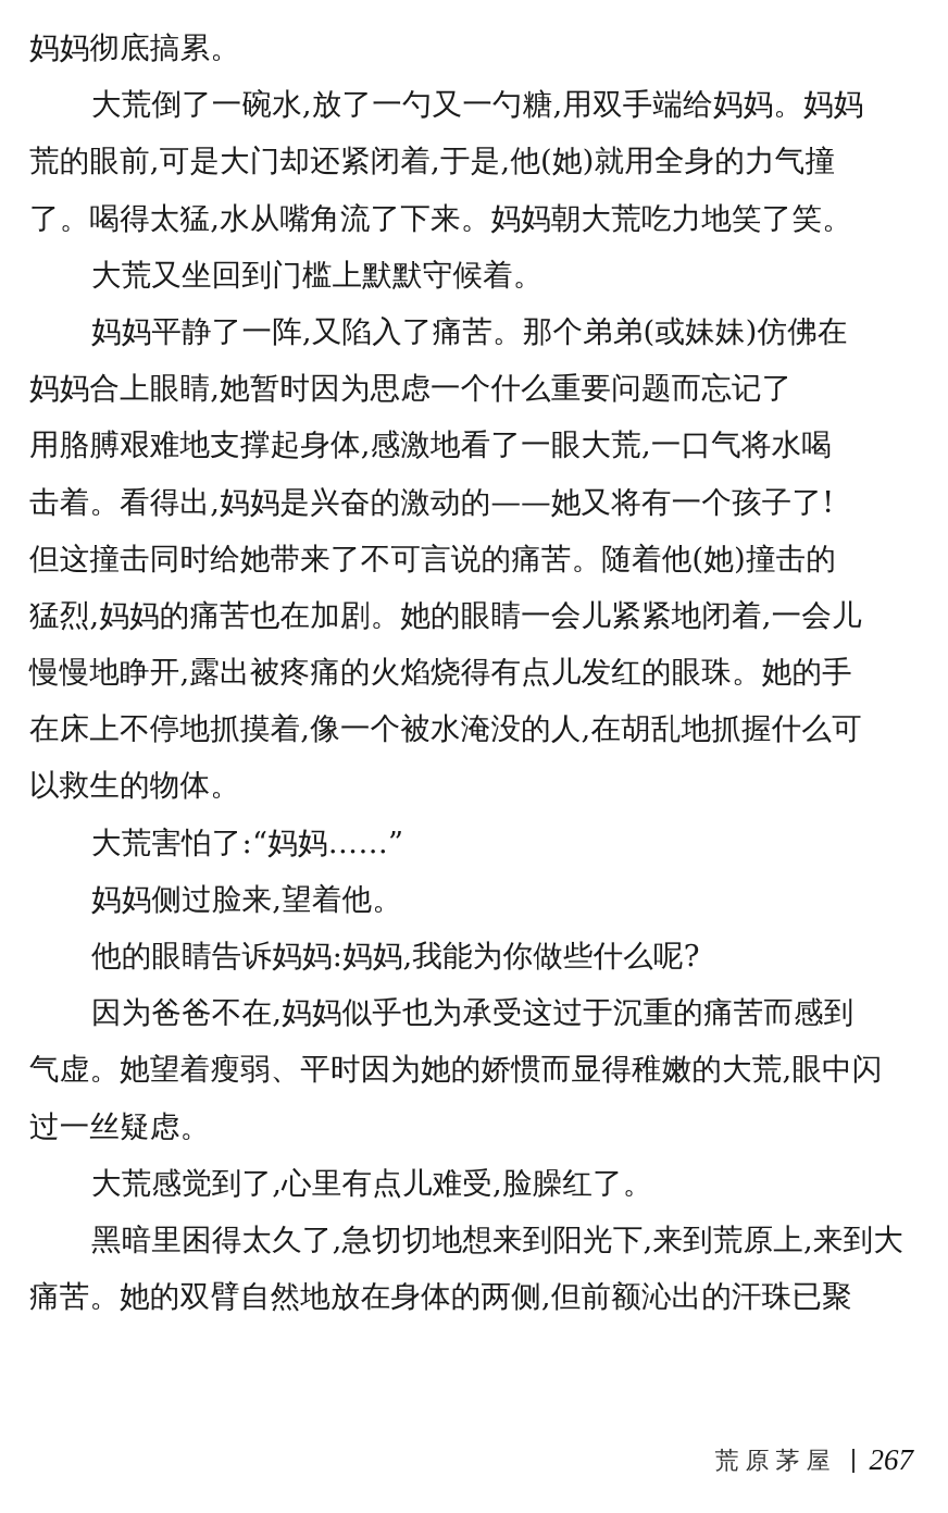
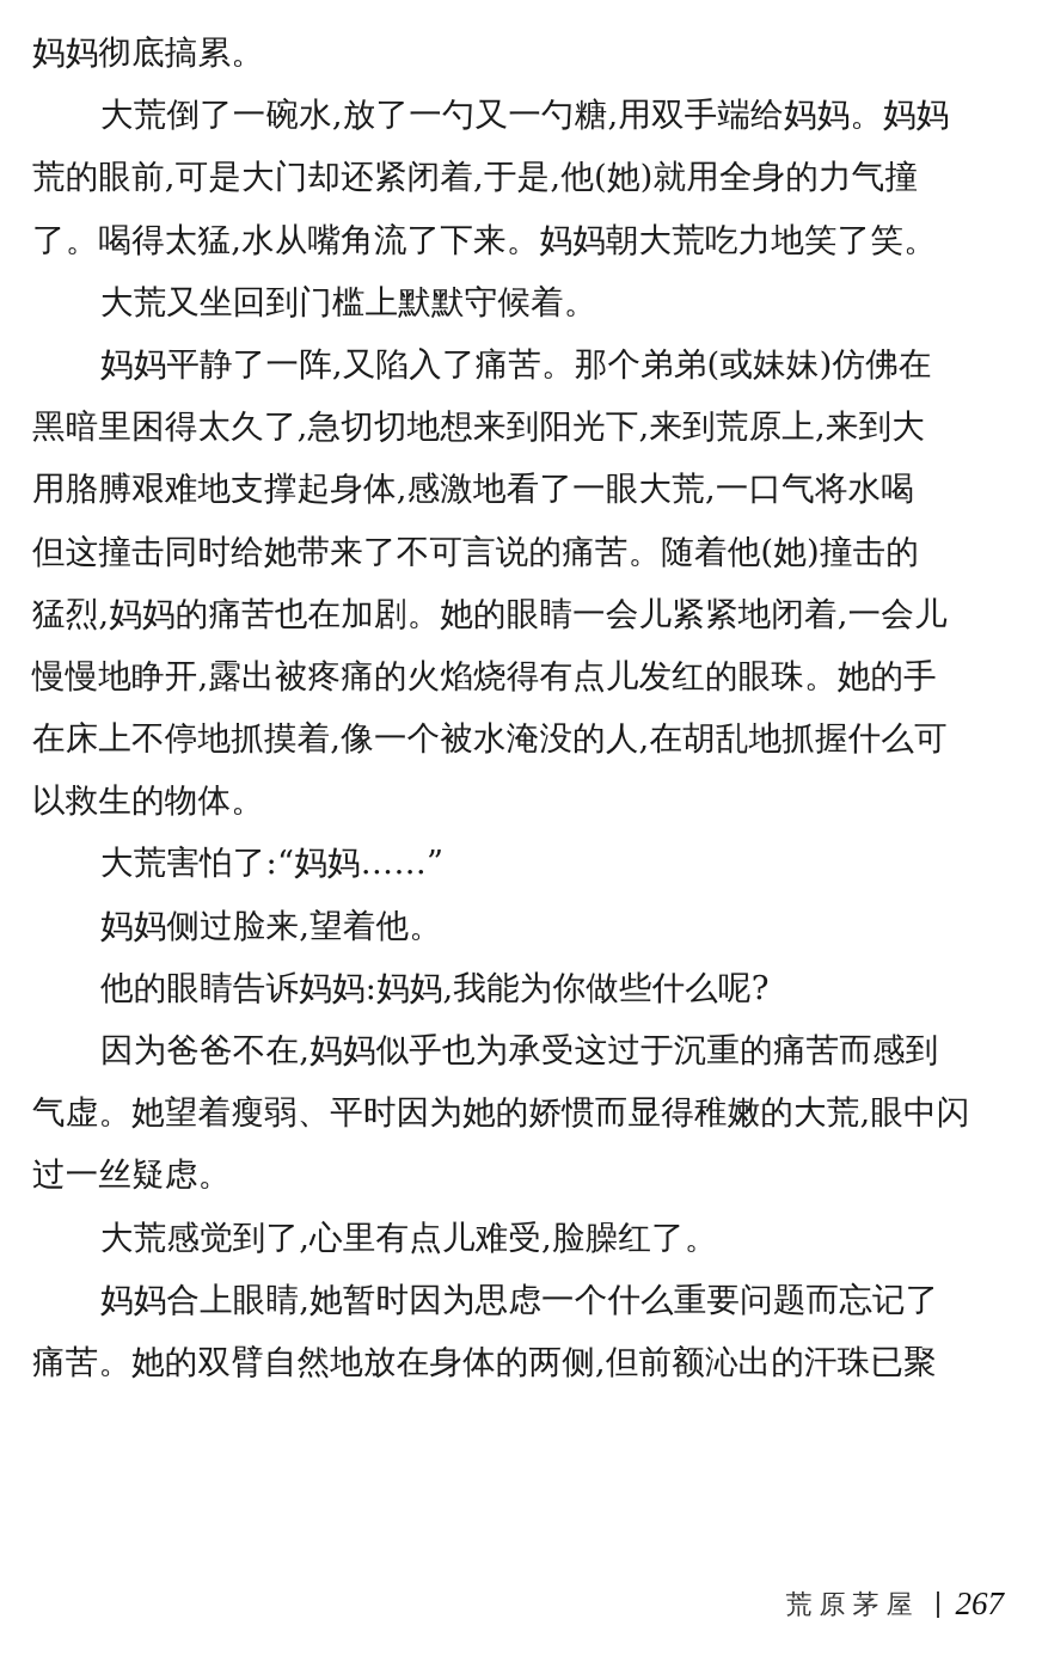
  妈妈彻底搞累。
  大荒倒了一碗水,放了一勺又一勺糖,用双手端给妈妈。妈妈
  荒的眼前,可是大门却还紧闭着,于是,他(她)就用全身的力气撞
  了。喝得太猛,水从嘴角流了下来。妈妈朝大荒吃力地笑了笑。
  大荒又坐回到门槛上默默守候着。
  妈妈平静了一阵,又陷入了痛苦。那个弟弟(或妹妹)仿佛在
- 妈妈合上眼睛,她暂时因为思虑一个什么重要问题而忘记了
+ 黑暗里困得太久了,急切切地想来到阳光下,来到荒原上,来到大
  用胳膊艰难地支撑起身体,感激地看了一眼大荒,一口气将水喝
- 击着。看得出,妈妈是兴奋的激动的——她又将有一个孩子了!
  但这撞击同时给她带来了不可言说的痛苦。随着他(她)撞击的
  猛烈,妈妈的痛苦也在加剧。她的眼睛一会儿紧紧地闭着,一会儿
  慢慢地睁开,露出被疼痛的火焰烧得有点儿发红的眼珠。她的手
  在床上不停地抓摸着,像一个被水淹没的人,在胡乱地抓握什么可
  以救生的物体。
  大荒害怕了:“妈妈……”
  妈妈侧过脸来,望着他。
  他的眼睛告诉妈妈:妈妈,我能为你做些什么呢?
  因为爸爸不在,妈妈似乎也为承受这过于沉重的痛苦而感到
  气虚。她望着瘦弱、平时因为她的娇惯而显得稚嫩的大荒,眼中闪
  过一丝疑虑。
  大荒感觉到了,心里有点儿难受,脸臊红了。
- 黑暗里困得太久了,急切切地想来到阳光下,来到荒原上,来到大
+ 妈妈合上眼睛,她暂时因为思虑一个什么重要问题而忘记了
  痛苦。她的双臂自然地放在身体的两侧,但前额沁出的汗珠已聚
  荒原茅屋
  267
